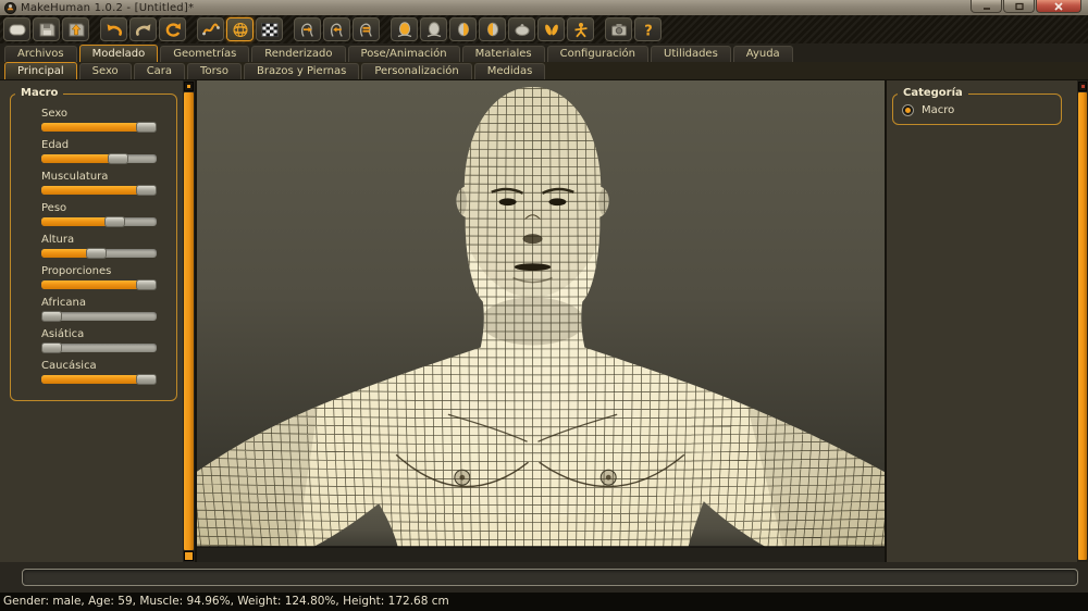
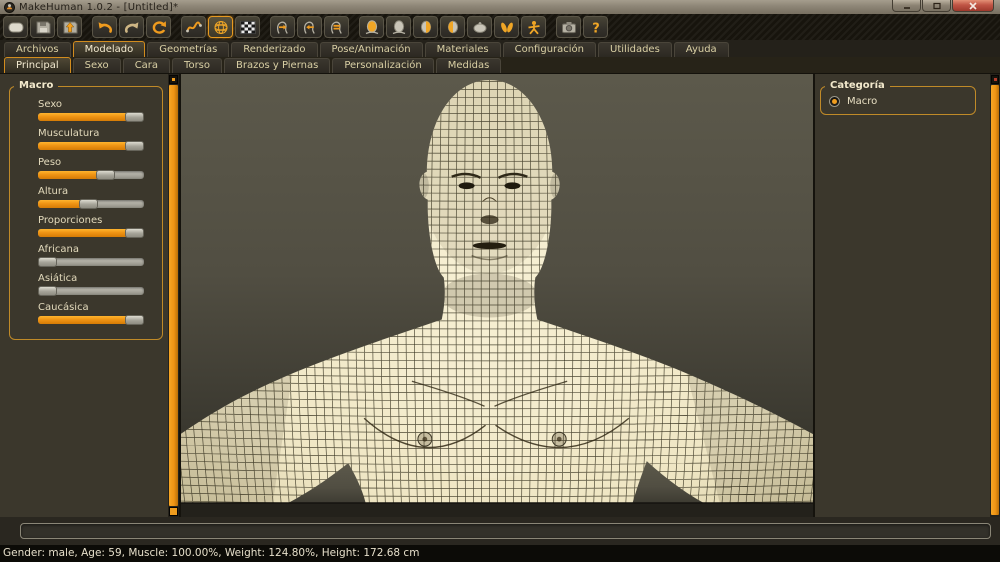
  MakeHuman 1.0.2 - [Untitled]*
  ?
  Archivos
  Modelado
  Geometrías
  Renderizado
  Pose/Animación
  Materiales
  Configuración
  Utilidades
  Ayuda
  Principal
  Sexo
  Cara
  Torso
  Brazos y Piernas
  Personalización
  Medidas
  Macro
  Sexo
- Edad
  Musculatura
  Peso
  Altura
  Proporciones
  Africana
  Asiática
  Caucásica
  Categoría
  Macro
- Gender: male, Age: 59, Muscle: 94.96%, Weight: 124.80%, Height: 172.68 cm
+ Gender: male, Age: 59, Muscle: 100.00%, Weight: 124.80%, Height: 172.68 cm
